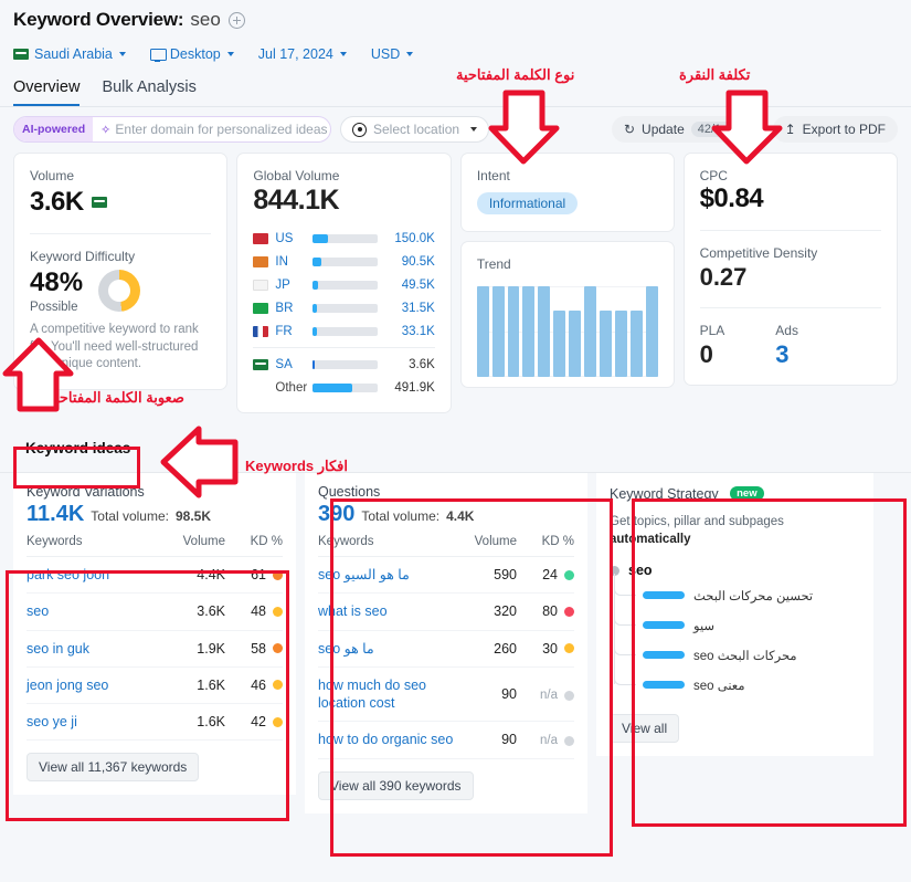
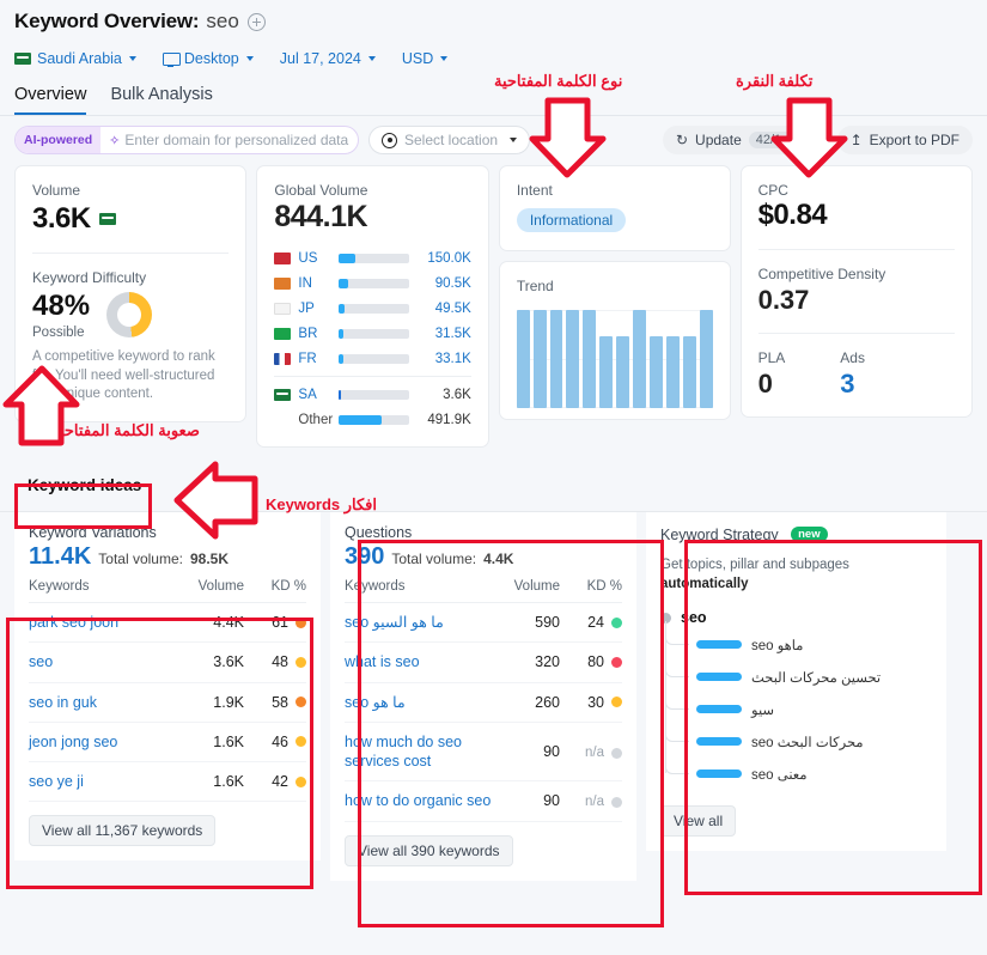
  Keyword Overview:
  seo
  Saudi Arabia
  Desktop
  Jul 17, 2024
  USD
  Overview
  Bulk Analysis
  AI-powered
  ✧
- Enter domain for personalized ideas
+ Enter domain for personalized data
  Select location
  ↻
  Update
  ↥
  Export to PDF
  Volume
  3.6K
  Keyword Difficulty
  48%
  Possible
  A competitive keyword to rank You'll need well-structured nique content.
  Global Volume
  844.1K
  US
  150.0K
  IN
  90.5K
  JP
  49.5K
  BR
  31.5K
  FR
  33.1K
  SA
  3.6K
  Othe
  491.9K
  Intent
  Informational
  Trend
  CPC
  $0.84
  Competitive Density
- 0.27
+ 0.37
  PLA
  0
  Ads
  3
  Keyword ideas
  Keyword Variations
  11.4K
  Total volume:
  98.5K
  Keywords	Volume	KD %
  park seo joon	4.4K	61
  seo	3.6K	48
  seo in guk	1.9K	58
  jeon jong seo	1.6K	46
  seo ye ji	1.6K	42
  View all 11,367 keywords
  Questions
  390
  Total volume:
  4.4K
  Keywords	Volume	KD %
  ما هو السيو seo	590	24
  what is seo	320	80
  ما هو seo	260	30
- how much do seo location cost	90	n/a
+ how much do seo services cost	90	n/a
  how to do organic seo	90	n/a
  View all 390 keywords
  Keyword Strategy new
  Get topics, pillar and subpages automatically
  seo
+ ماهو seo
  تحسين محركات البحث
  سيو
  محركات البحث seo
  معنى seo
  View all
  نوع الكلمة المفتاحية
  تكلفة النقرة
  صعوبة الكلمة المفتاح
  افكار Keywords
